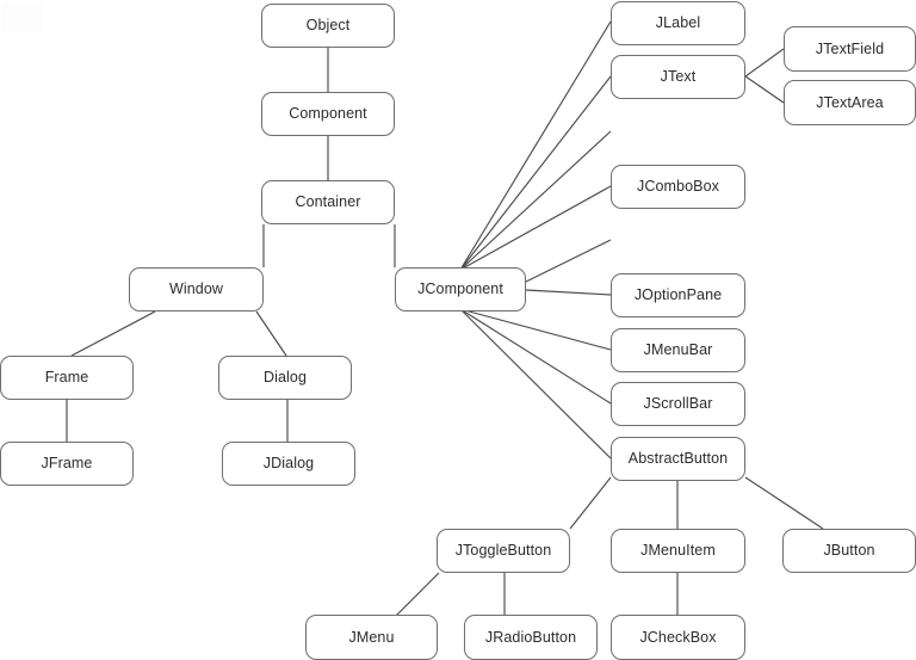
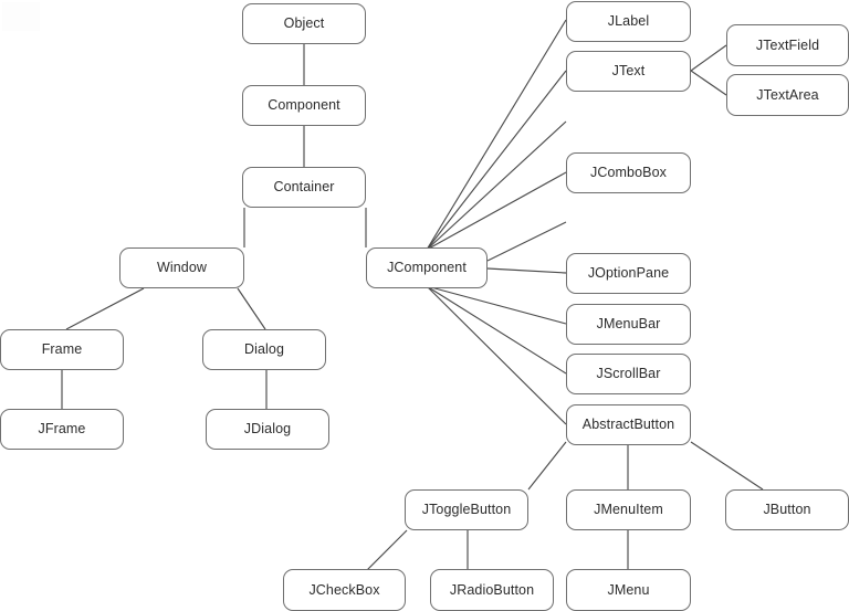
  Object
  Component
  Container
  Window
  Frame
  Dialog
  JFrame
  JDialog
  JComponent
  JLabel
  JText
  JTextField
  JTextArea
  JComboBox
  JOptionPane
  JMenuBar
  JScrollBar
  AbstractButton
  JToggleButton
  JMenuItem
  JButton
- JMenu
+ JCheckBox
  JRadioButton
- JCheckBox
+ JMenu
